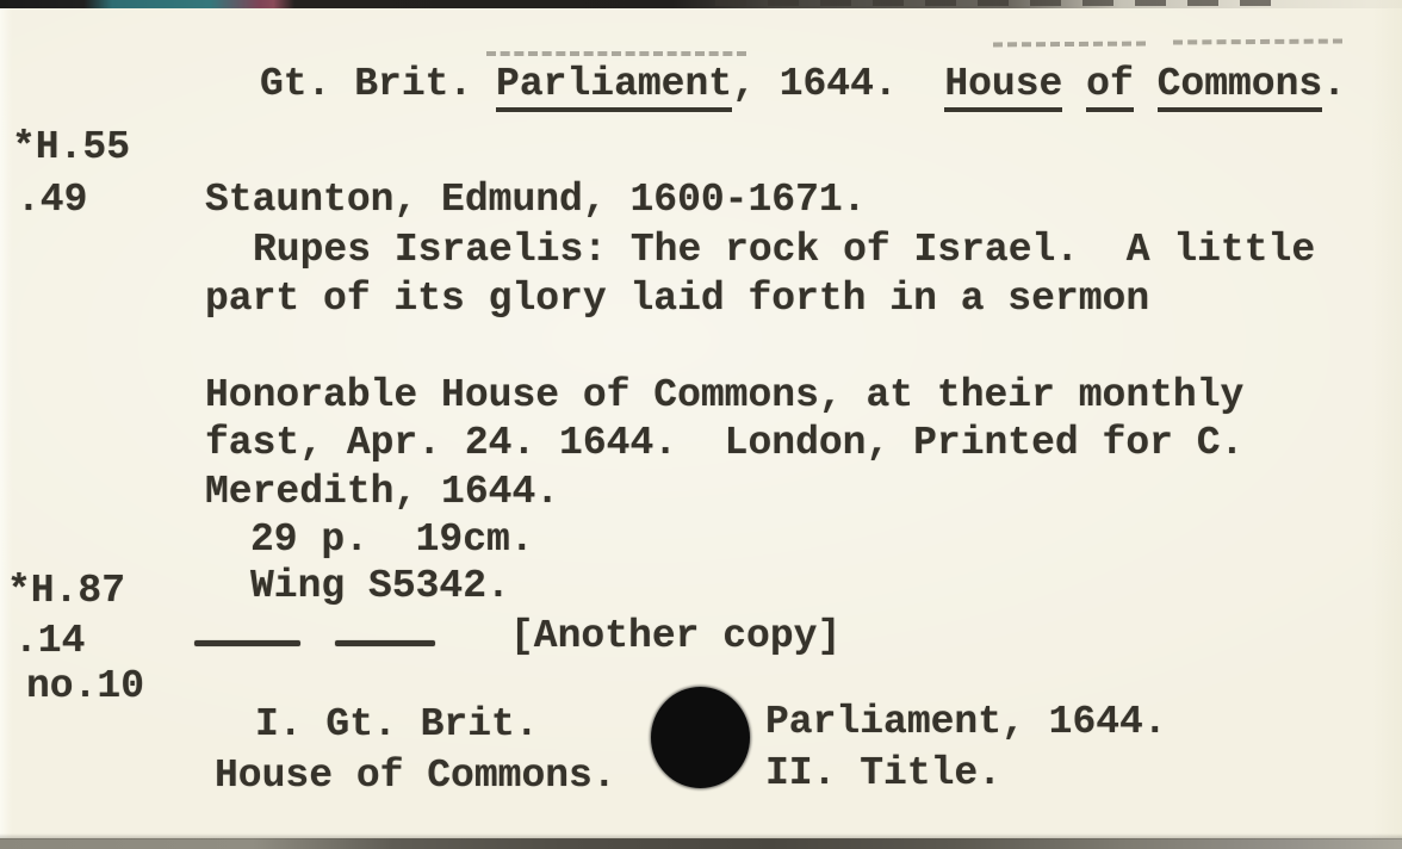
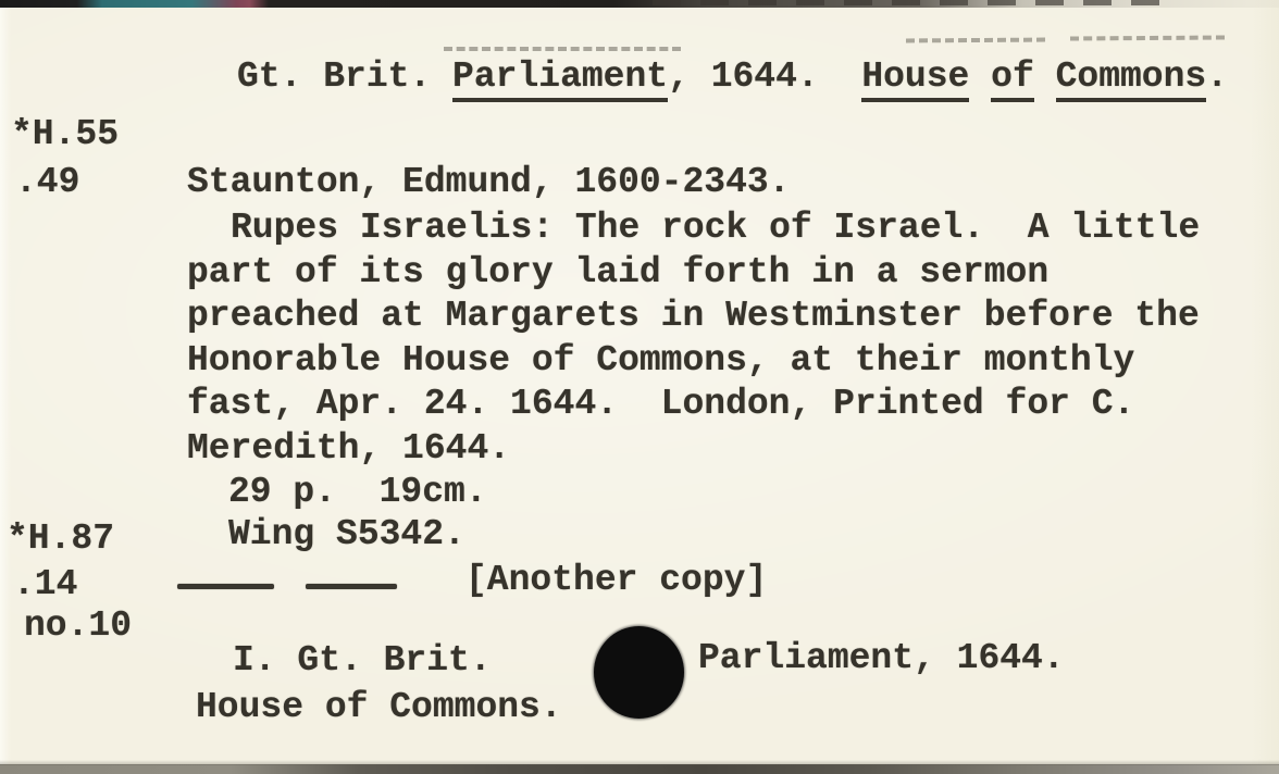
  Gt. Brit. Parliament, 1644. House of Commons.
  *H.55
  .49
- Staunton, Edmund, 1600-1671.
+ Staunton, Edmund, 1600-2343.
  Rupes Israelis: The rock of Israel. A little
  part of its glory laid forth in a sermon
+ preached at Margarets in Westminster before the
  Honorable House of Commons, at their monthly
  fast, Apr. 24. 1644. London, Printed for C.
  Meredith, 1644.
  29 p. 19cm.
  Wing S5342.
  *H.87
  .14
  no.10
  [Another copy]
  I. Gt. Brit.
  Parliament, 1644.
  House of Commons.
- II. Title.
